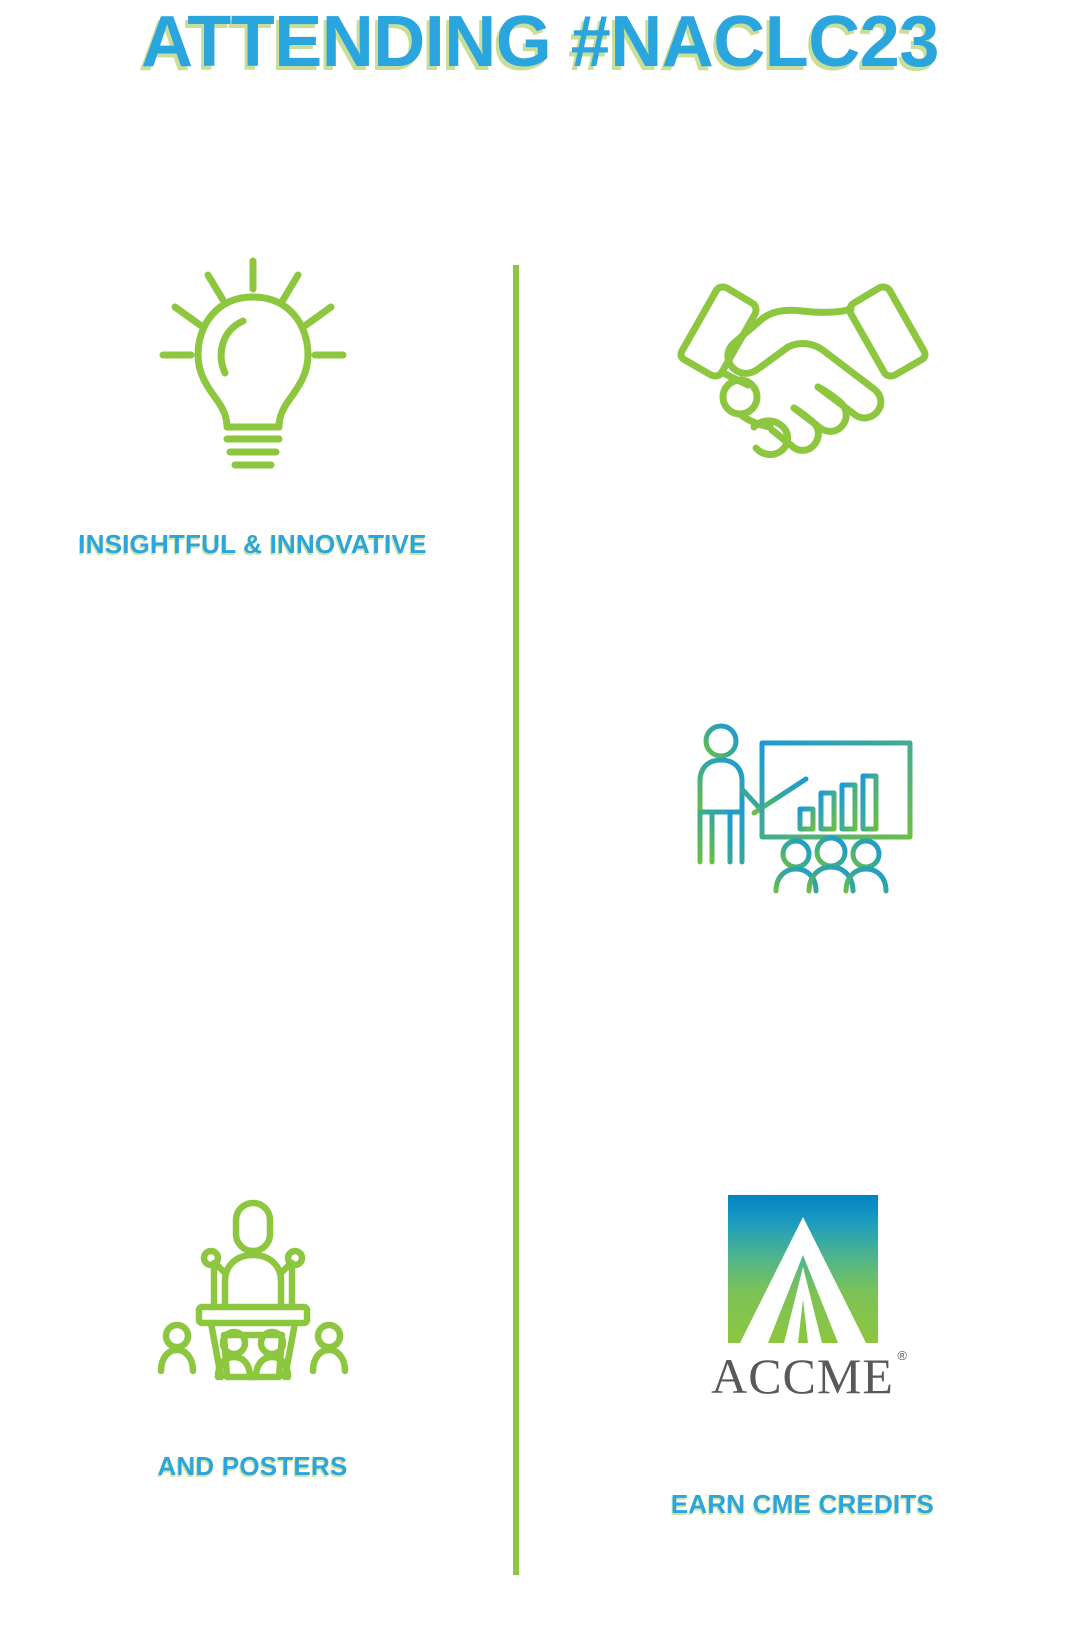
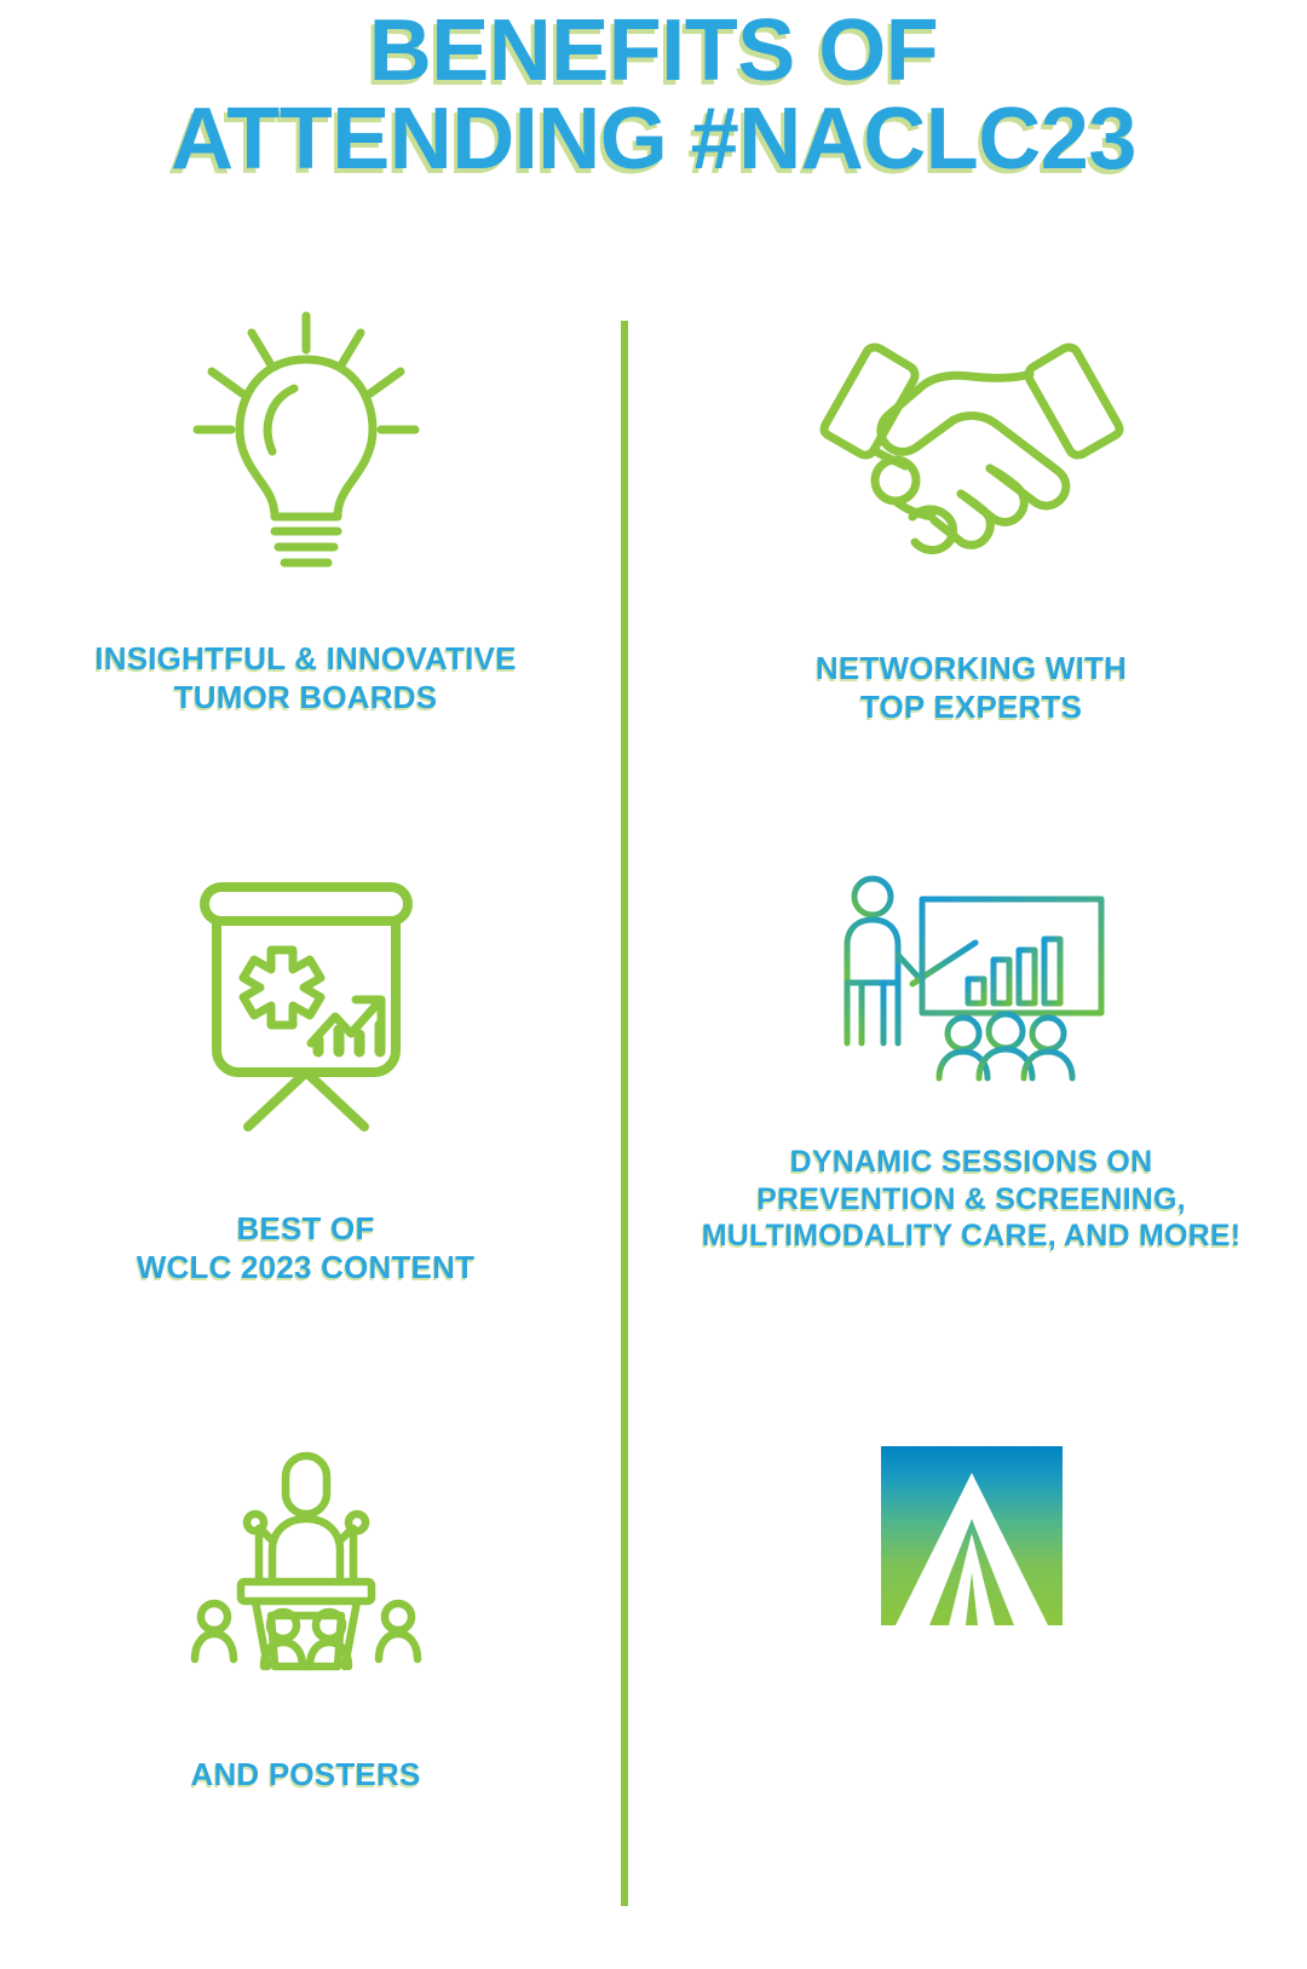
+ BENEFITS OF
  ATTENDING #NACLC23
  INSIGHTFUL & INNOVATIVE
+ TUMOR BOARDS
+ NETWORKING WITH
+ TOP EXPERTS
+ BEST OF
+ WCLC 2023 CONTENT
+ DYNAMIC SESSIONS ON
+ PREVENTION & SCREENING,
+ MULTIMODALITY CARE, AND MORE!
  AND POSTERS
- ACCME
- ®
- EARN CME CREDITS
